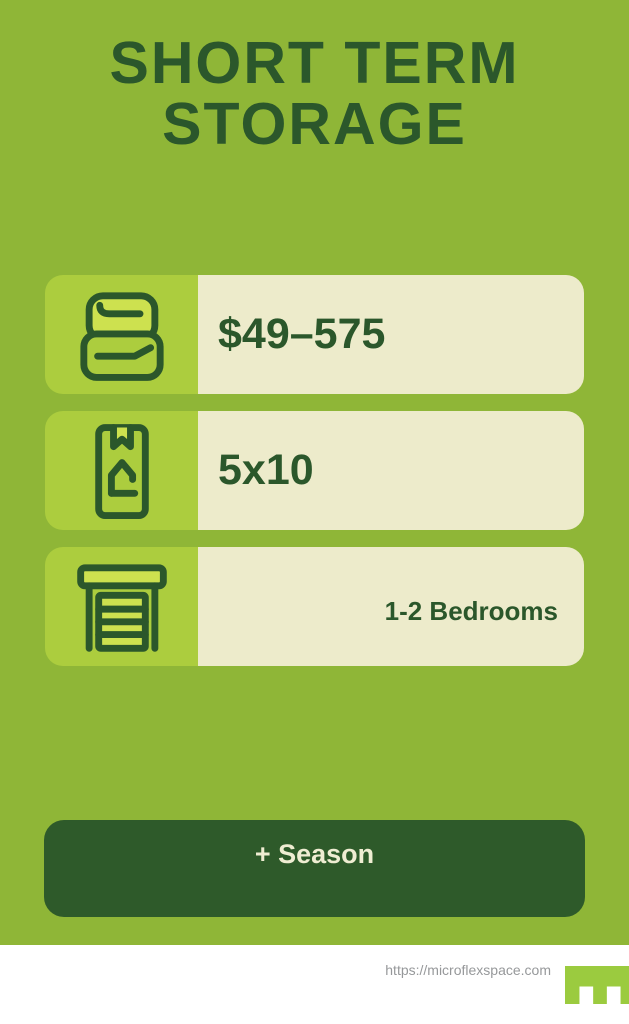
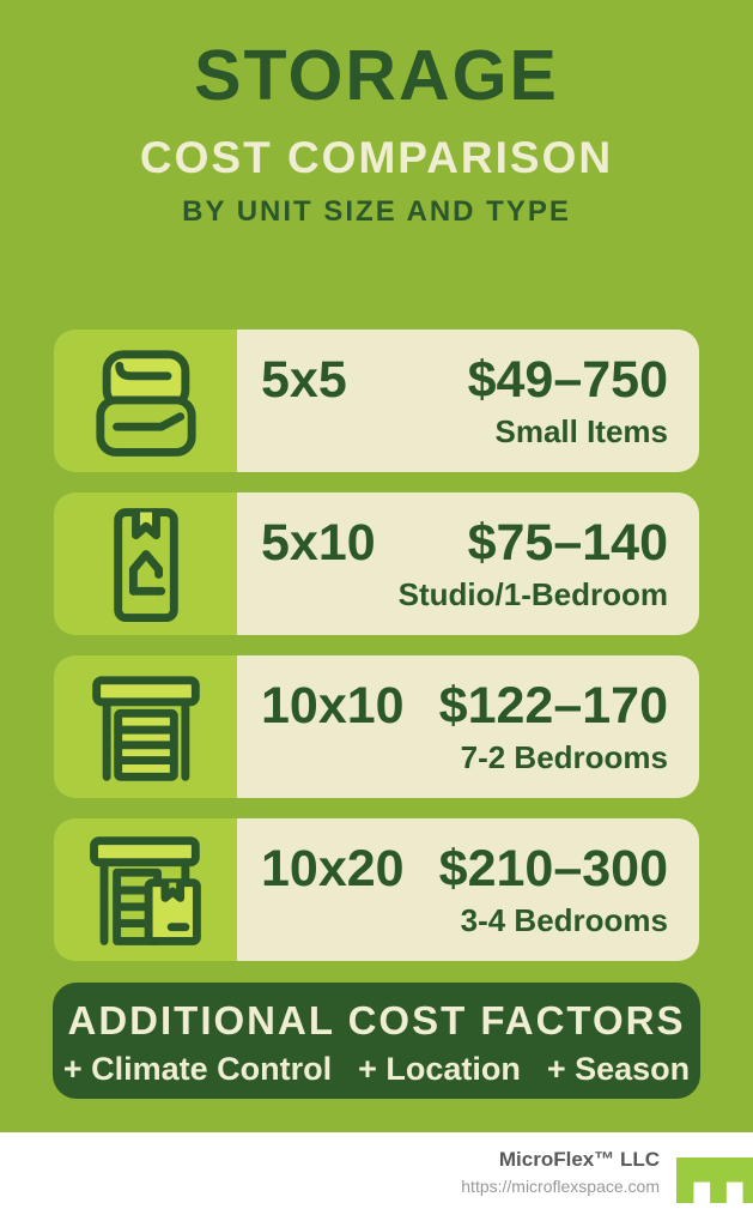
- SHORT TERM
  STORAGE
+ COST COMPARISON
+ BY UNIT SIZE AND TYPE
+ 5x5
- $49–575
+ $49–750
+ Small Items
  5x10
+ $75–140
+ Studio/1-Bedroom
+ 10x10
+ $122–170
- 1-2 Bedrooms
+ 7-2 Bedrooms
+ 10x20
+ $210–300
+ 3-4 Bedrooms
+ ADDITIONAL COST FACTORS
+ + Climate Control
+ + Location
  + Season
+ MicroFlex™ LLC
  https://microflexspace.com
